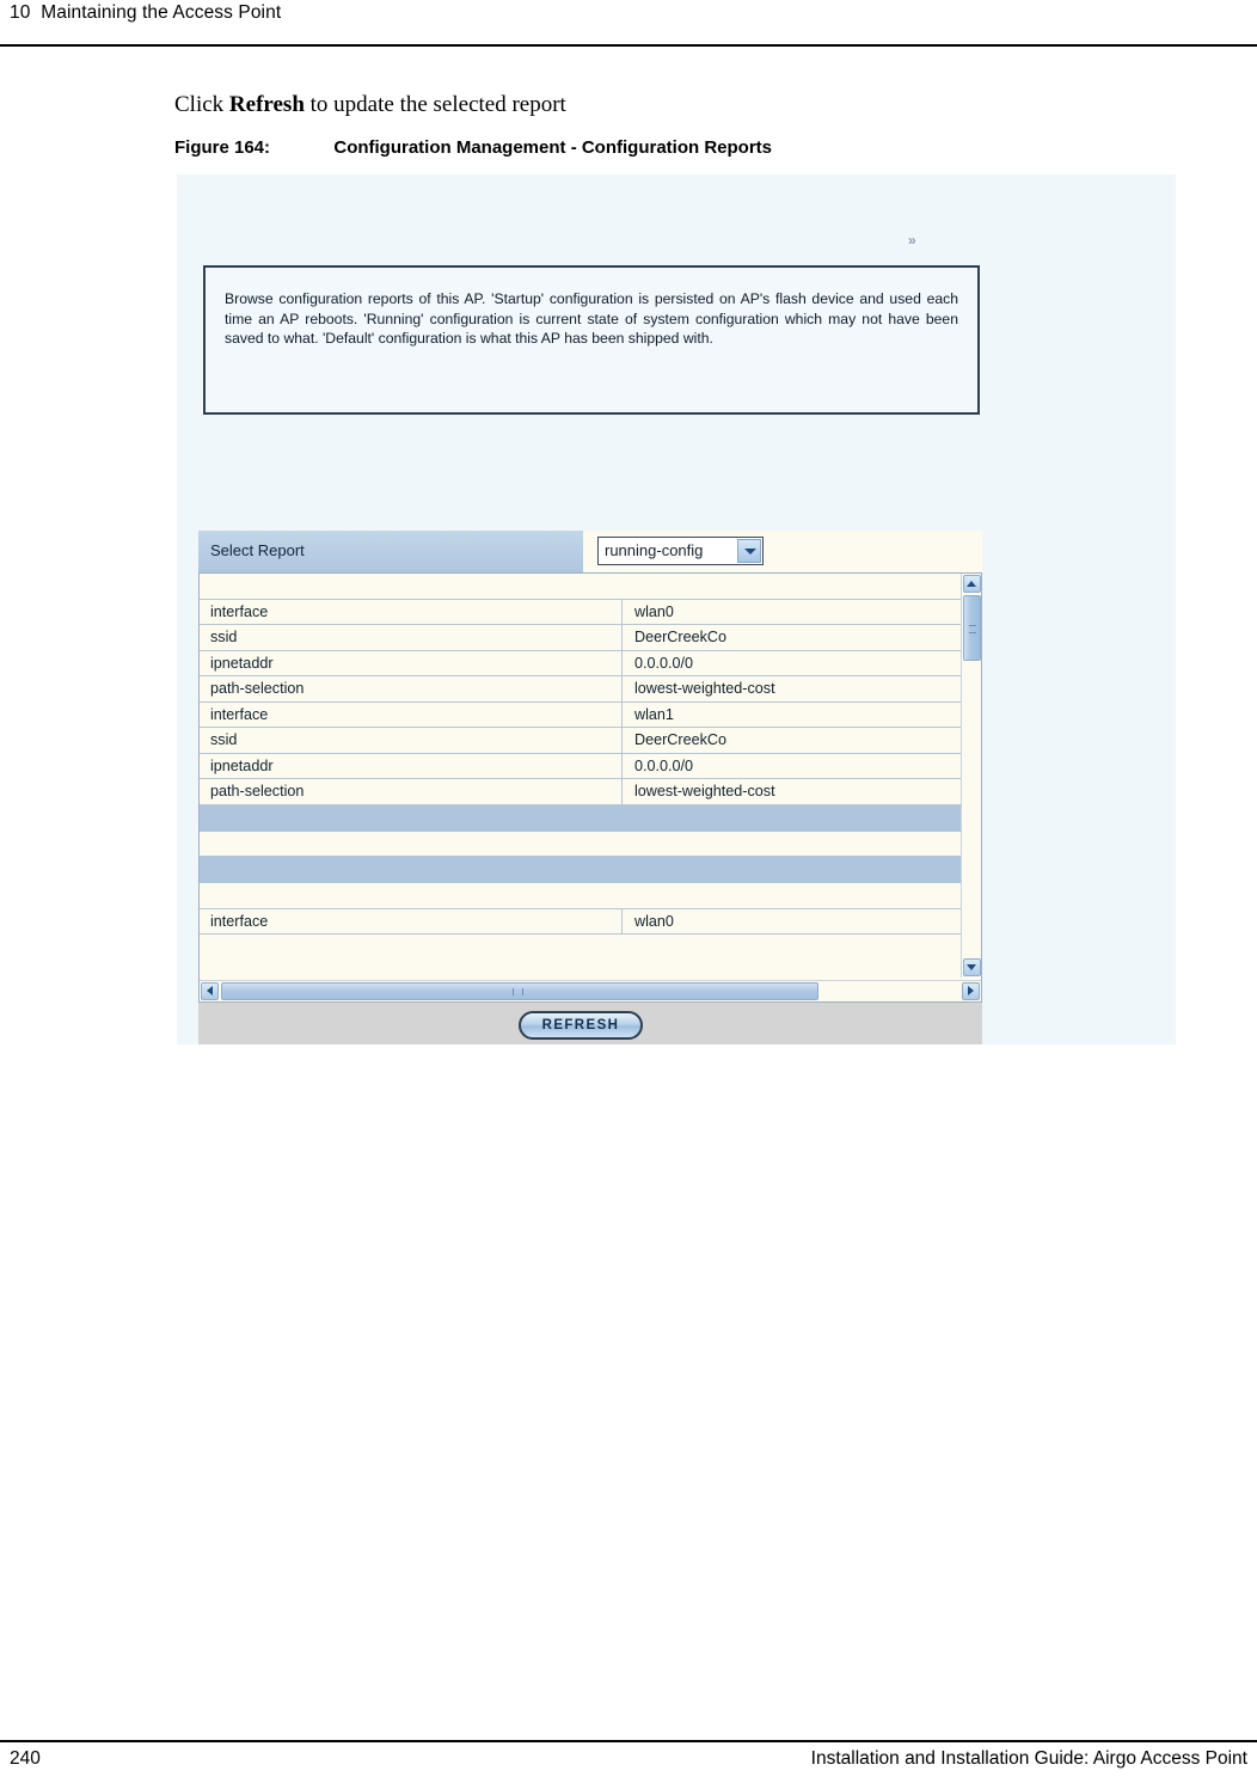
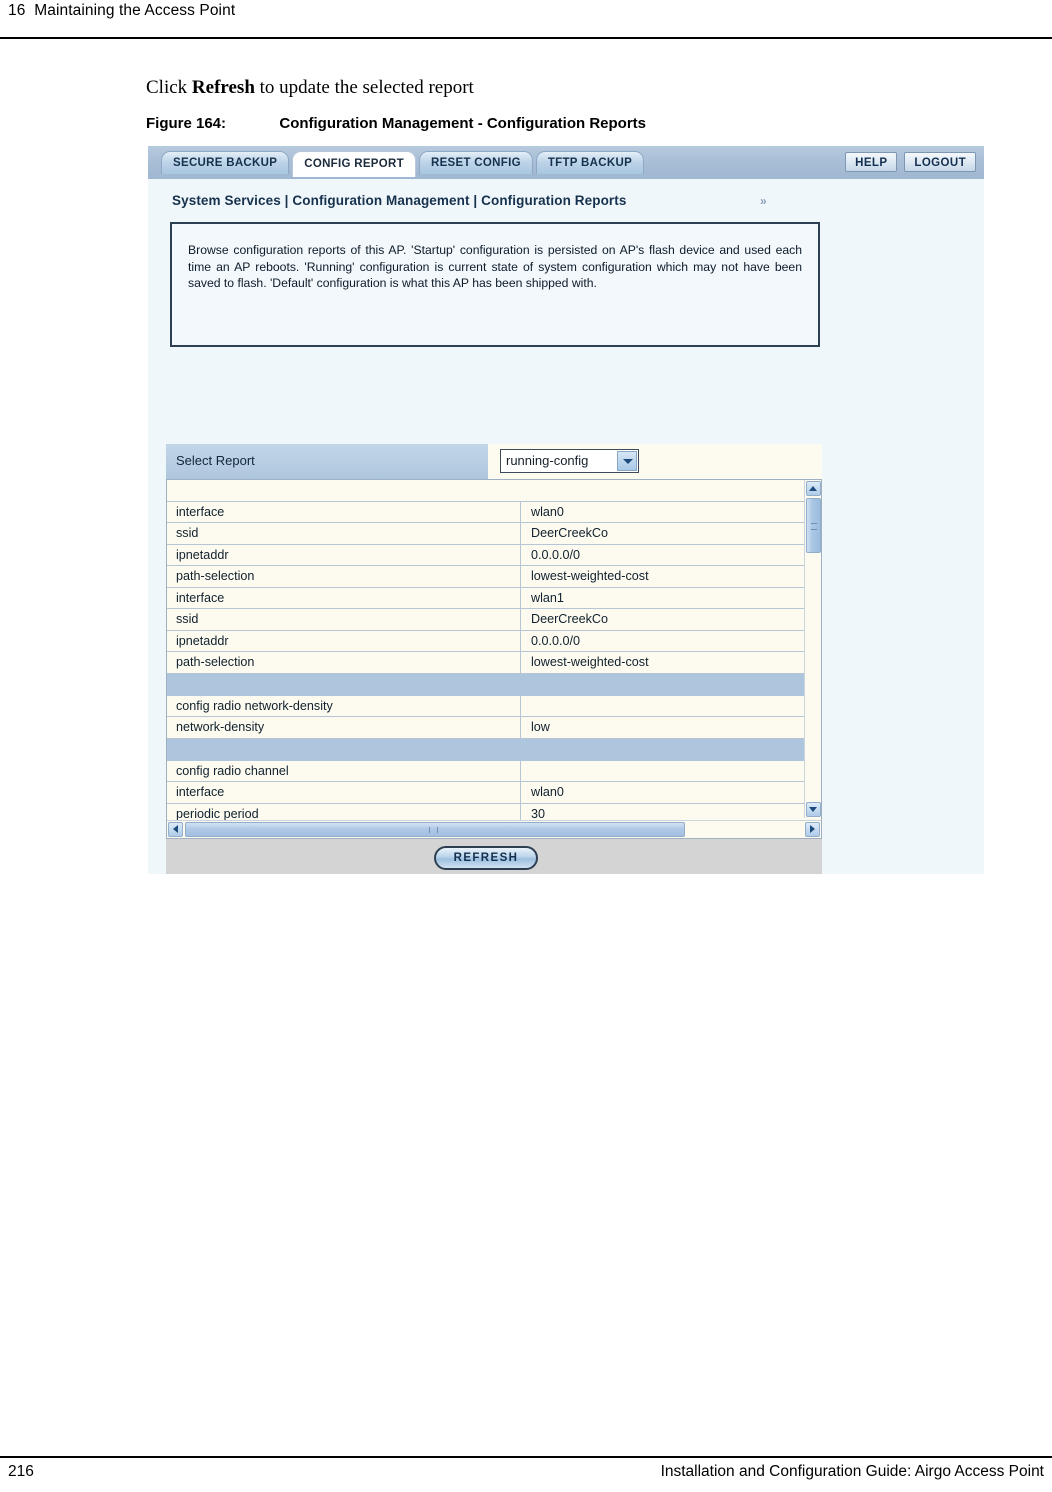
- 10 Maintaining the Access Point
+ 16 Maintaining the Access Point
  Click Refresh to update the selected report
  Figure 164: Configuration Management - Configuration Reports
+ SECURE BACKUP
+ CONFIG REPORT
+ RESET CONFIG
+ TFTP BACKUP
+ HELP
+ LOGOUT
+ System Services | Configuration Management | Configuration Reports
  »
- Browse configuration reports of this AP. 'Startup' configuration is persisted on AP's flash device and used each time an AP reboots. 'Running' configuration is current state of system configuration which may not have been saved to what. 'Default' configuration is what this AP has been shipped with.
+ Browse configuration reports of this AP. 'Startup' configuration is persisted on AP's flash device and used each time an AP reboots. 'Running' configuration is current state of system configuration which may not have been saved to flash. 'Default' configuration is what this AP has been shipped with.
  Select Report
  running-config
  interface
  wlan0
  ssid
  DeerCreekCo
  ipnetaddr
  0.0.0.0/0
  path-selection
  lowest-weighted-cost
  interface
  wlan1
  ssid
  DeerCreekCo
  ipnetaddr
  0.0.0.0/0
  path-selection
  lowest-weighted-cost
+ config radio network-density
+ network-density
+ low
+ config radio channel
  interface
  wlan0
+ periodic period
+ 30
  REFRESH
- 240
+ 216
- Installation and Installation Guide: Airgo Access Point
+ Installation and Configuration Guide: Airgo Access Point
